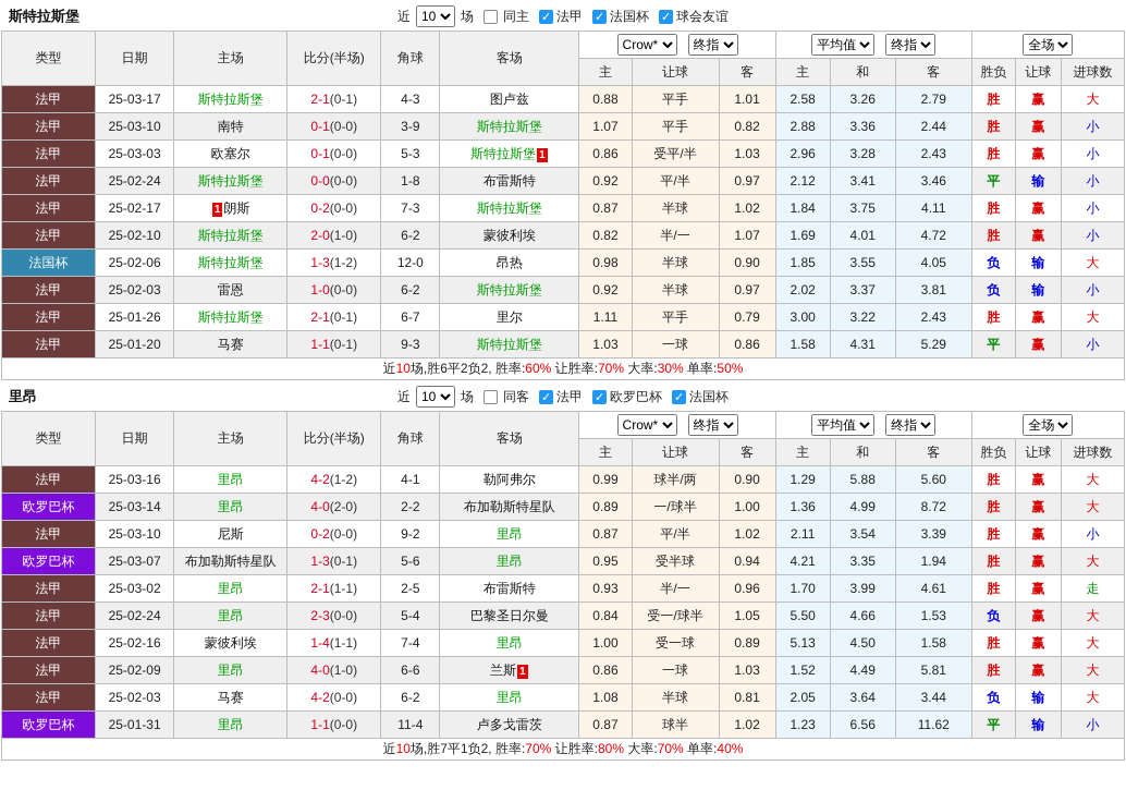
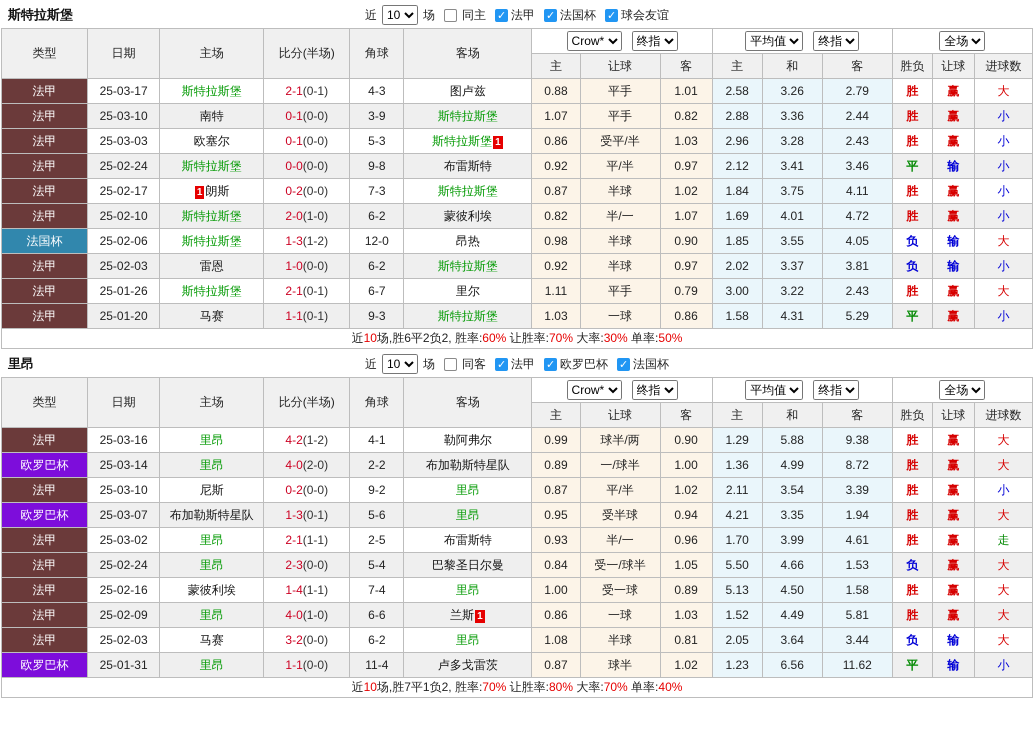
  斯特拉斯堡
  近
  10
  场
  同主
  法甲
  法国杯
  球会友谊
  类型	日期	主场	比分(半场)	角球	客场	Crow* 终指	平均值 终指	全场
  主	让球	客	主	和	客	胜负	让球	进球数
  法甲	25-03-17	斯特拉斯堡	2-1(0-1)	4-3	图卢兹	0.88	平手	1.01	2.58	3.26	2.79	胜	赢	大
  法甲	25-03-10	南特	0-1(0-0)	3-9	斯特拉斯堡	1.07	平手	0.82	2.88	3.36	2.44	胜	赢	小
  法甲	25-03-03	欧塞尔	0-1(0-0)	5-3	斯特拉斯堡 1	0.86	受平/半	1.03	2.96	3.28	2.43	胜	赢	小
- 法甲	25-02-24	斯特拉斯堡	0-0(0-0)	1-8	布雷斯特	0.92	平/半	0.97	2.12	3.41	3.46	平	输	小
+ 法甲	25-02-24	斯特拉斯堡	0-0(0-0)	9-8	布雷斯特	0.92	平/半	0.97	2.12	3.41	3.46	平	输	小
  法甲	25-02-17	1 朗斯	0-2(0-0)	7-3	斯特拉斯堡	0.87	半球	1.02	1.84	3.75	4.11	胜	赢	小
  法甲	25-02-10	斯特拉斯堡	2-0(1-0)	6-2	蒙彼利埃	0.82	半/一	1.07	1.69	4.01	4.72	胜	赢	小
  法国杯	25-02-06	斯特拉斯堡	1-3(1-2)	12-0	昂热	0.98	半球	0.90	1.85	3.55	4.05	负	输	大
  法甲	25-02-03	雷恩	1-0(0-0)	6-2	斯特拉斯堡	0.92	半球	0.97	2.02	3.37	3.81	负	输	小
  法甲	25-01-26	斯特拉斯堡	2-1(0-1)	6-7	里尔	1.11	平手	0.79	3.00	3.22	2.43	胜	赢	大
  法甲	25-01-20	马赛	1-1(0-1)	9-3	斯特拉斯堡	1.03	一球	0.86	1.58	4.31	5.29	平	赢	小
  近10场,胜6平2负2, 胜率:60% 让胜率:70% 大率:30% 单率:50%
  里昂
  近
  10
  场
  同客
  法甲
  欧罗巴杯
  法国杯
  类型	日期	主场	比分(半场)	角球	客场	Crow* 终指	平均值 终指	全场
  主	让球	客	主	和	客	胜负	让球	进球数
- 法甲	25-03-16	里昂	4-2(1-2)	4-1	勒阿弗尔	0.99	球半/两	0.90	1.29	5.88	5.60	胜	赢	大
+ 法甲	25-03-16	里昂	4-2(1-2)	4-1	勒阿弗尔	0.99	球半/两	0.90	1.29	5.88	9.38	胜	赢	大
  欧罗巴杯	25-03-14	里昂	4-0(2-0)	2-2	布加勒斯特星队	0.89	一/球半	1.00	1.36	4.99	8.72	胜	赢	大
  法甲	25-03-10	尼斯	0-2(0-0)	9-2	里昂	0.87	平/半	1.02	2.11	3.54	3.39	胜	赢	小
  欧罗巴杯	25-03-07	布加勒斯特星队	1-3(0-1)	5-6	里昂	0.95	受半球	0.94	4.21	3.35	1.94	胜	赢	大
  法甲	25-03-02	里昂	2-1(1-1)	2-5	布雷斯特	0.93	半/一	0.96	1.70	3.99	4.61	胜	赢	走
  法甲	25-02-24	里昂	2-3(0-0)	5-4	巴黎圣日尔曼	0.84	受一/球半	1.05	5.50	4.66	1.53	负	赢	大
  法甲	25-02-16	蒙彼利埃	1-4(1-1)	7-4	里昂	1.00	受一球	0.89	5.13	4.50	1.58	胜	赢	大
  法甲	25-02-09	里昂	4-0(1-0)	6-6	兰斯 1	0.86	一球	1.03	1.52	4.49	5.81	胜	赢	大
- 法甲	25-02-03	马赛	4-2(0-0)	6-2	里昂	1.08	半球	0.81	2.05	3.64	3.44	负	输	大
+ 法甲	25-02-03	马赛	3-2(0-0)	6-2	里昂	1.08	半球	0.81	2.05	3.64	3.44	负	输	大
  欧罗巴杯	25-01-31	里昂	1-1(0-0)	11-4	卢多戈雷茨	0.87	球半	1.02	1.23	6.56	11.62	平	输	小
  近10场,胜7平1负2, 胜率:70% 让胜率:80% 大率:70% 单率:40%
